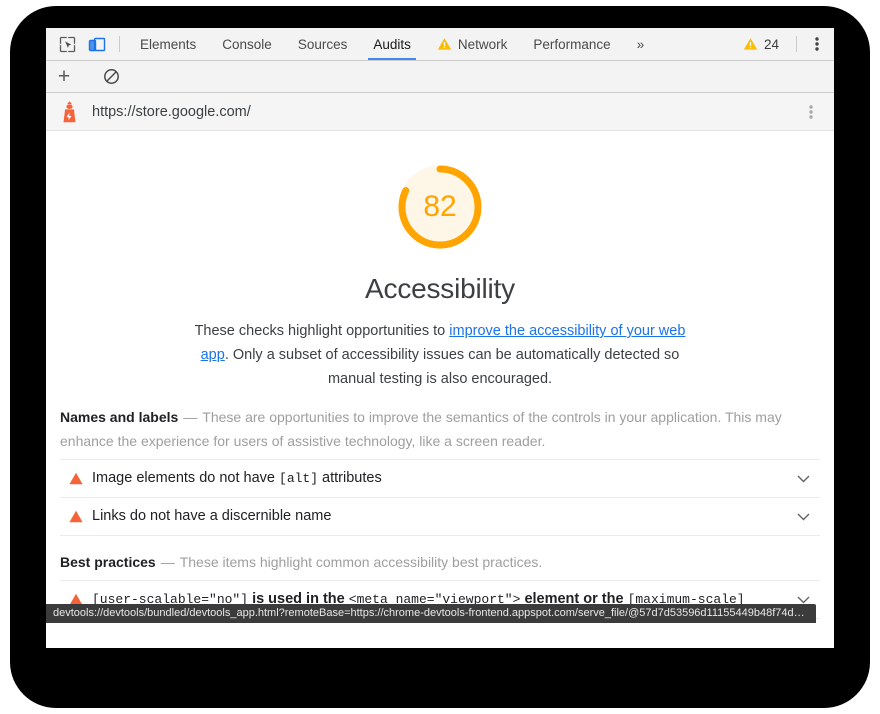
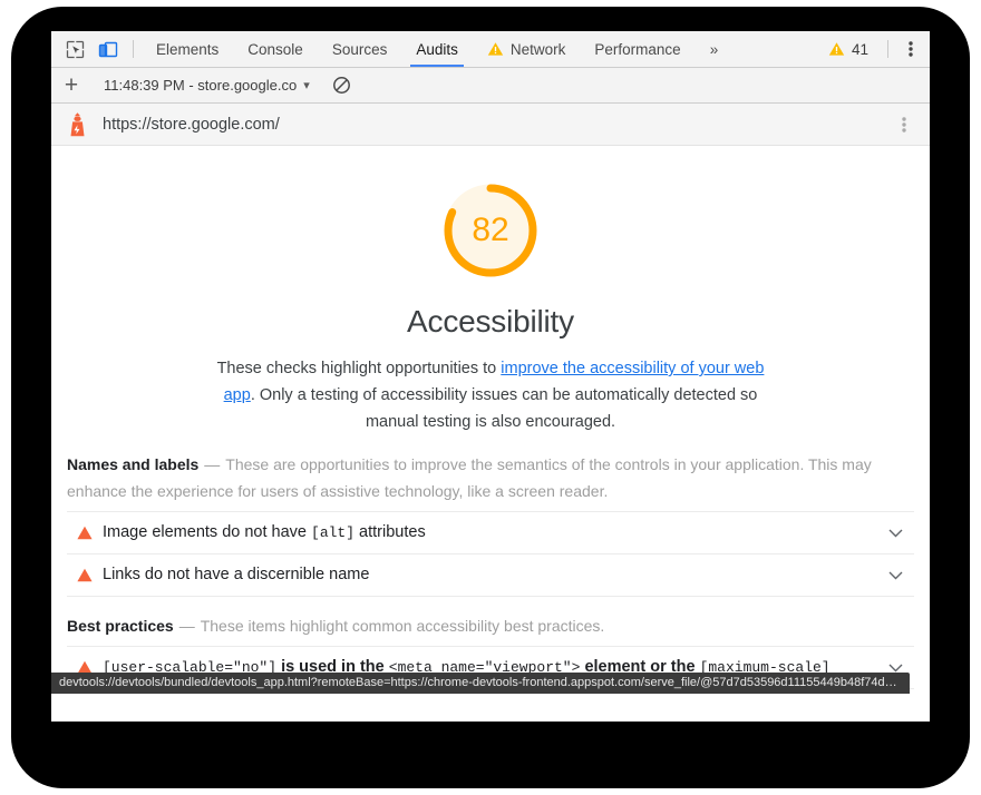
  Elements
  Console
  Sources
  Audits
  Network
  Performance
  »
- 24
+ 41
  +
+ 11:48:39 PM - store.google.co
+ ▾
  https://store.google.com/
  82
  Accessibility
- These checks highlight opportunities to improve the accessibility of your web app. Only a subset of accessibility issues can be automatically detected so manual testing is also encouraged.
+ These checks highlight opportunities to improve the accessibility of your web app. Only a testing of accessibility issues can be automatically detected so manual testing is also encouraged.
  Names and labels — These are opportunities to improve the semantics of the controls in your application. This may enhance the experience for users of assistive technology, like a screen reader.
  Image elements do not have [alt] attributes
  Links do not have a discernible name
  Best practices — These items highlight common accessibility best practices.
  [user-scalable="no"] is used in the <meta name="viewport"> element or the [maximum-scale]
  devtools://devtools/bundled/devtools_app.html?remoteBase=https://chrome-devtools-frontend.appspot.com/serve_file/@57d7d53596d11155449b48f74d559d
